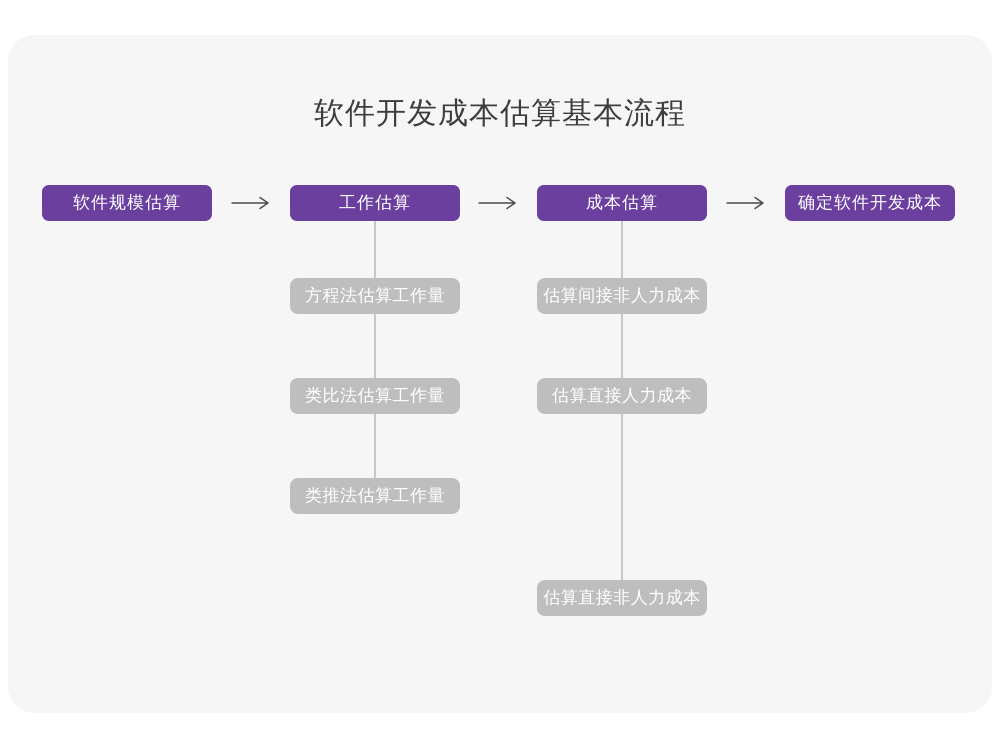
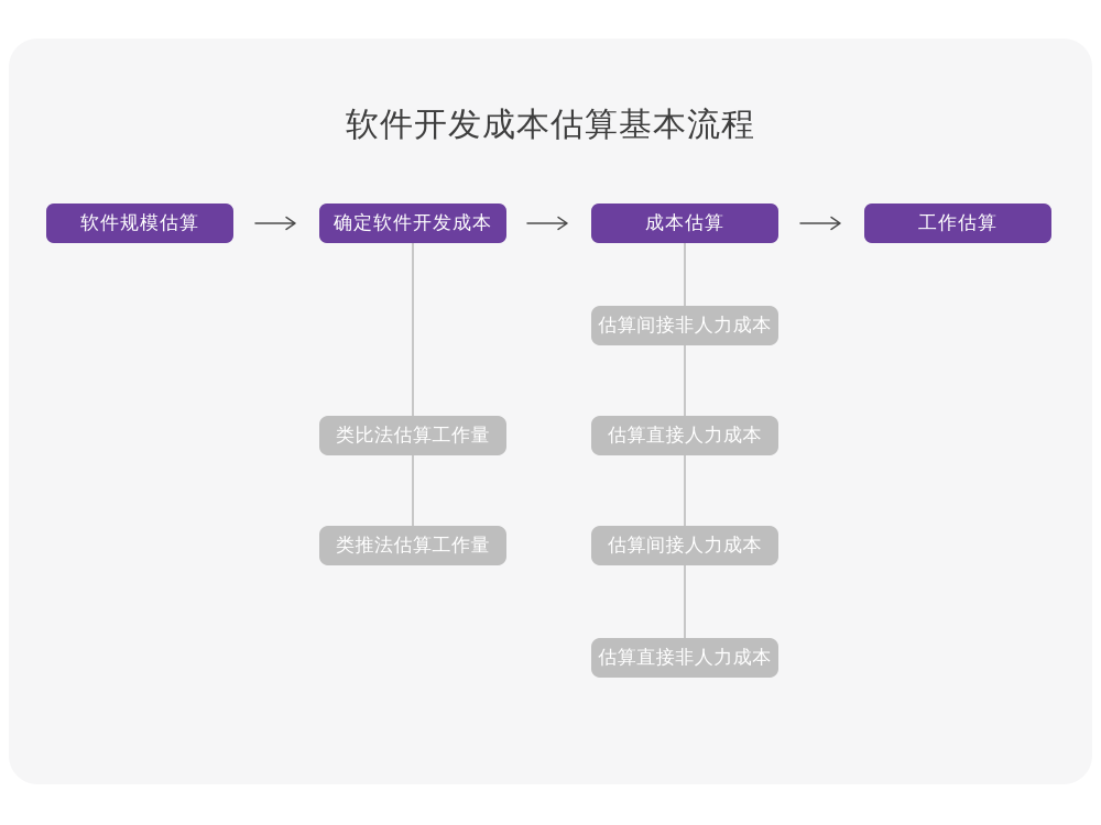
  软件开发成本估算基本流程
  软件规模估算
- 工作估算
+ 确定软件开发成本
  成本估算
- 确定软件开发成本
+ 工作估算
- 方程法估算工作量
  类比法估算工作量
  类推法估算工作量
  估算间接非人力成本
  估算直接人力成本
+ 估算间接人力成本
  估算直接非人力成本
